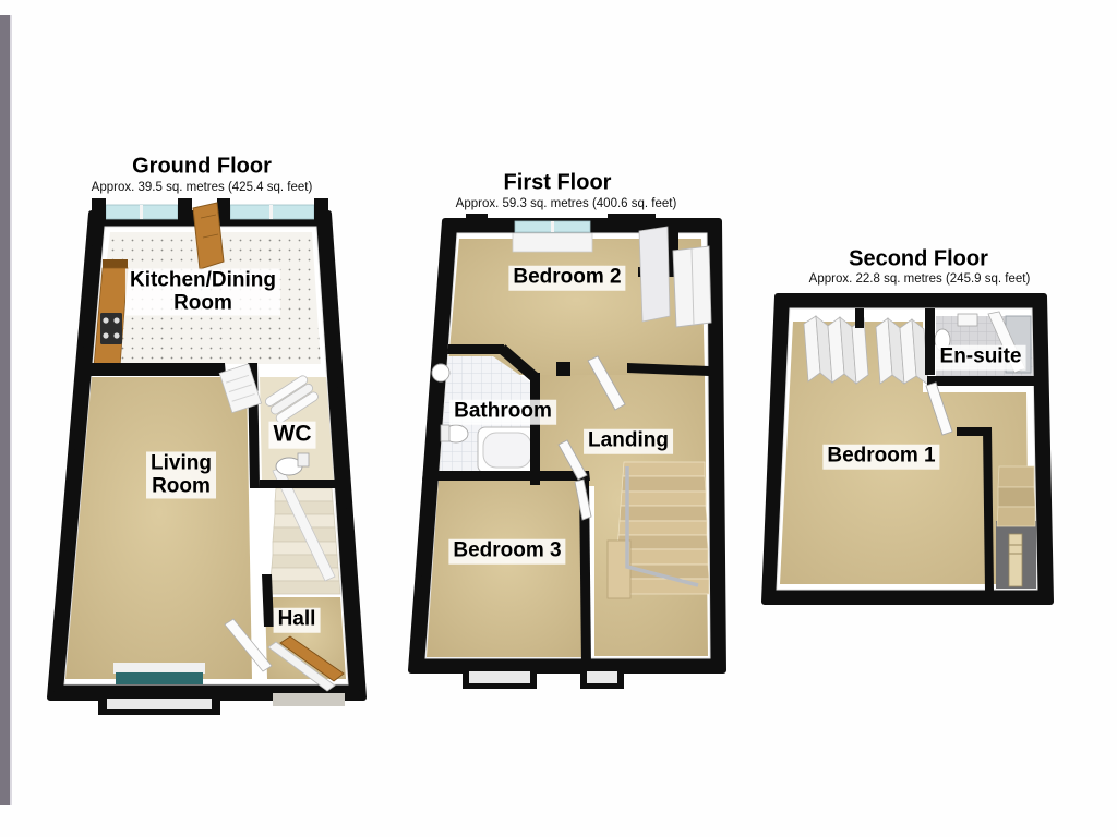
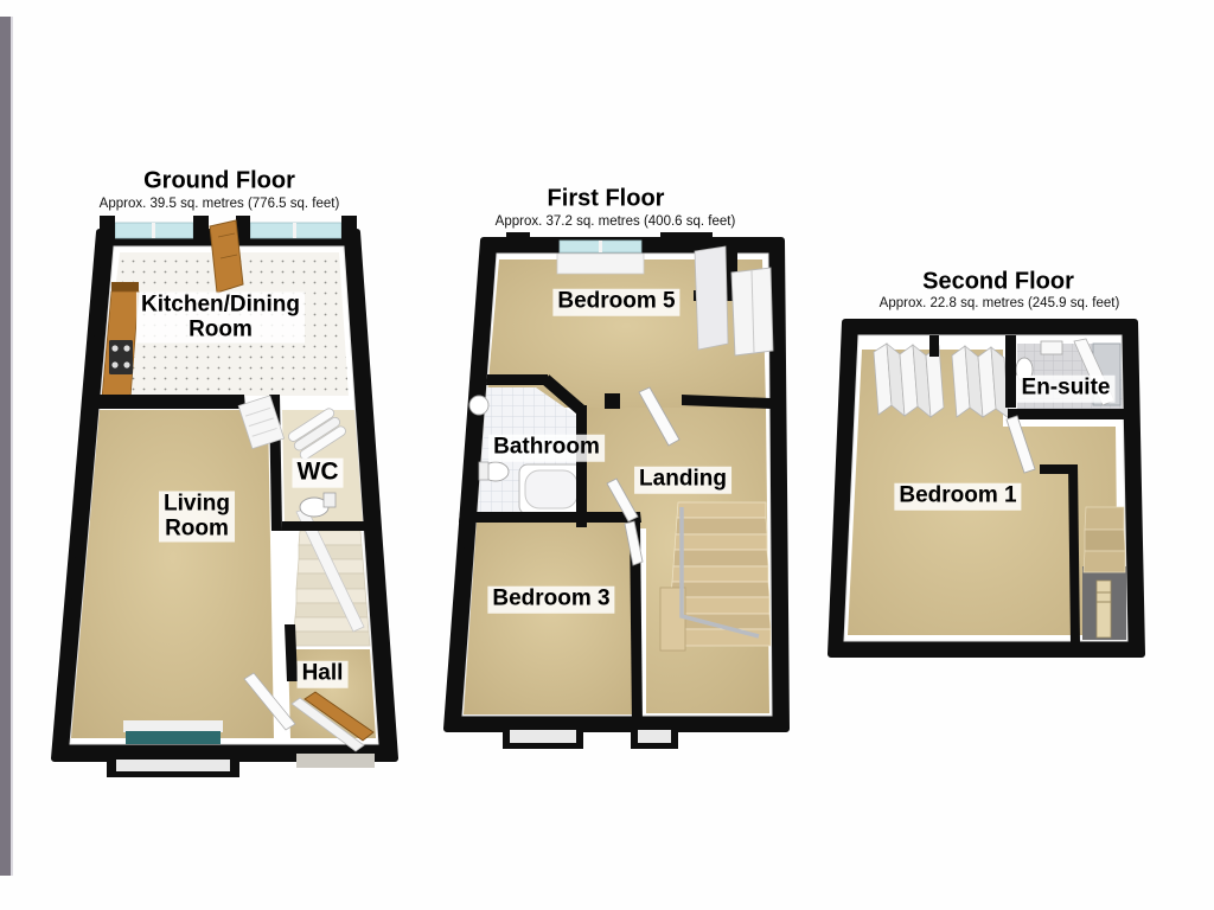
  Ground Floor
- Approx. 39.5 sq. metres (425.4 sq. feet)
+ Approx. 39.5 sq. metres (776.5 sq. feet)
  First Floor
- Approx. 59.3 sq. metres (400.6 sq. feet)
+ Approx. 37.2 sq. metres (400.6 sq. feet)
  Second Floor
  Approx. 22.8 sq. metres (245.9 sq. feet)
  Kitchen/Dining
  Room
  Living
  Room
  WC
  Hall
- Bedroom 2
+ Bedroom 5
  Bathroom
  Landing
  Bedroom 3
  En-suite
  Bedroom 1
